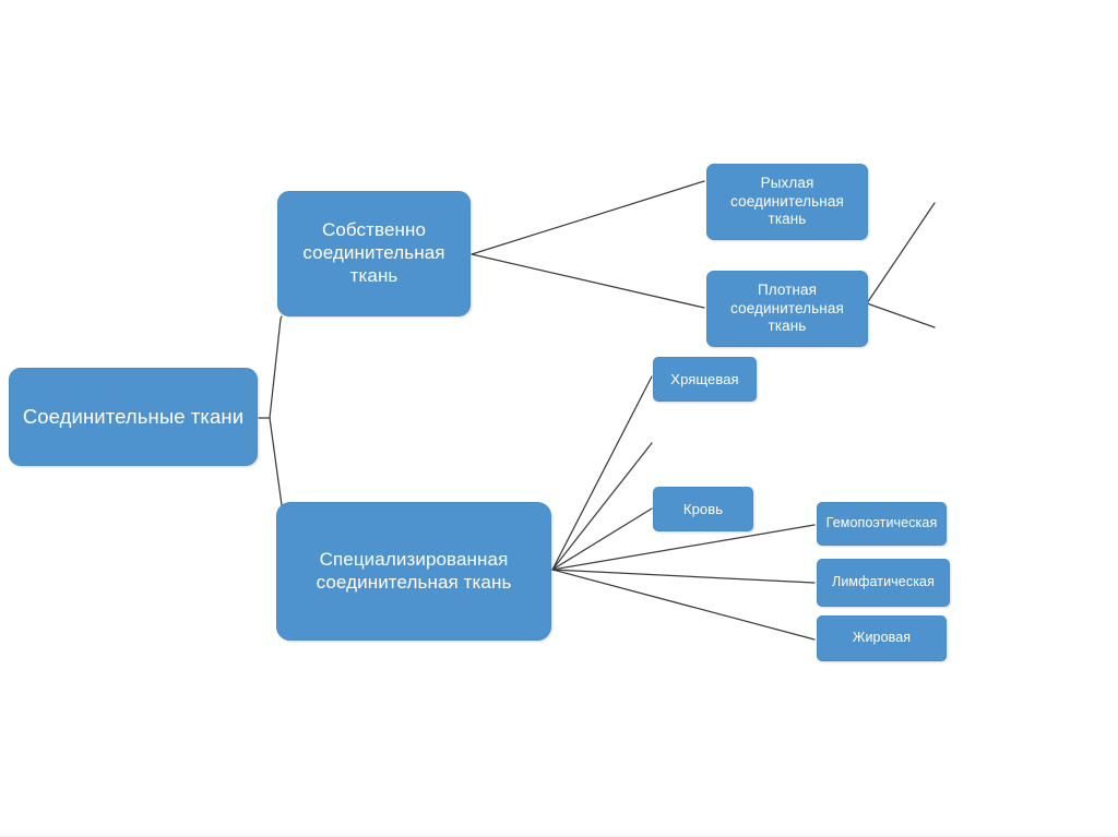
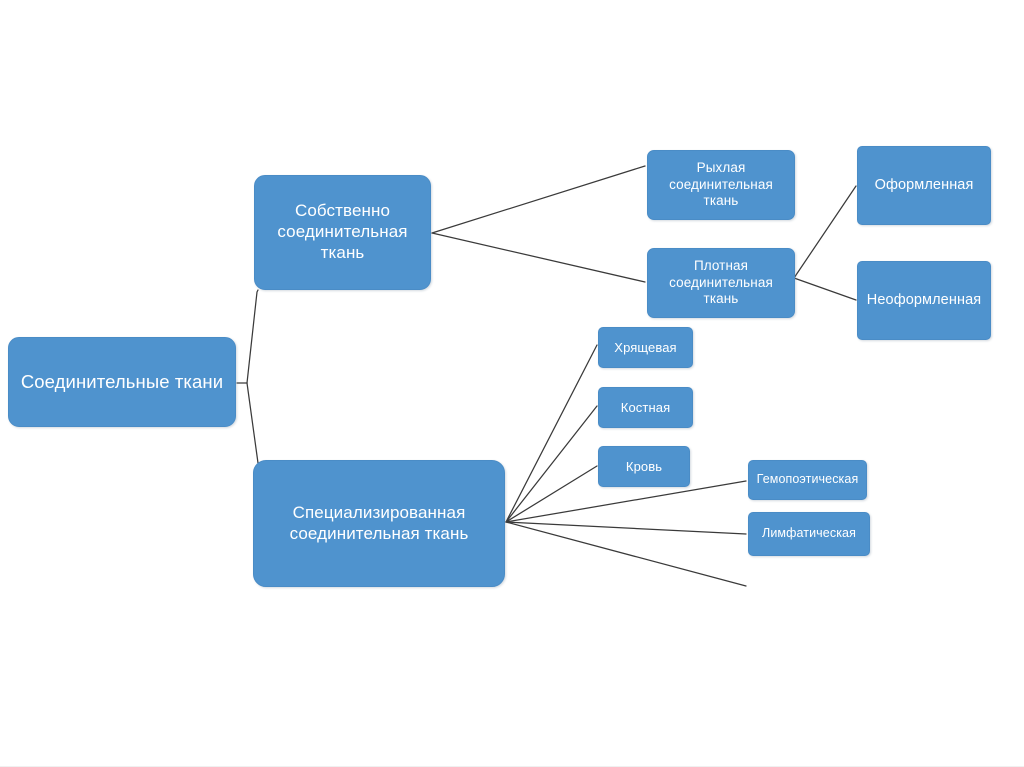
  Соединительные ткани
  Собственно соединительная ткань
  Специализированная соединительная ткань
  Рыхлая соединительная ткань
  Плотная соединительная ткань
+ Оформленная
+ Неоформленная
  Хрящевая
+ Костная
  Кровь
  Гемопоэтическая
  Лимфатическая
- Жировая
